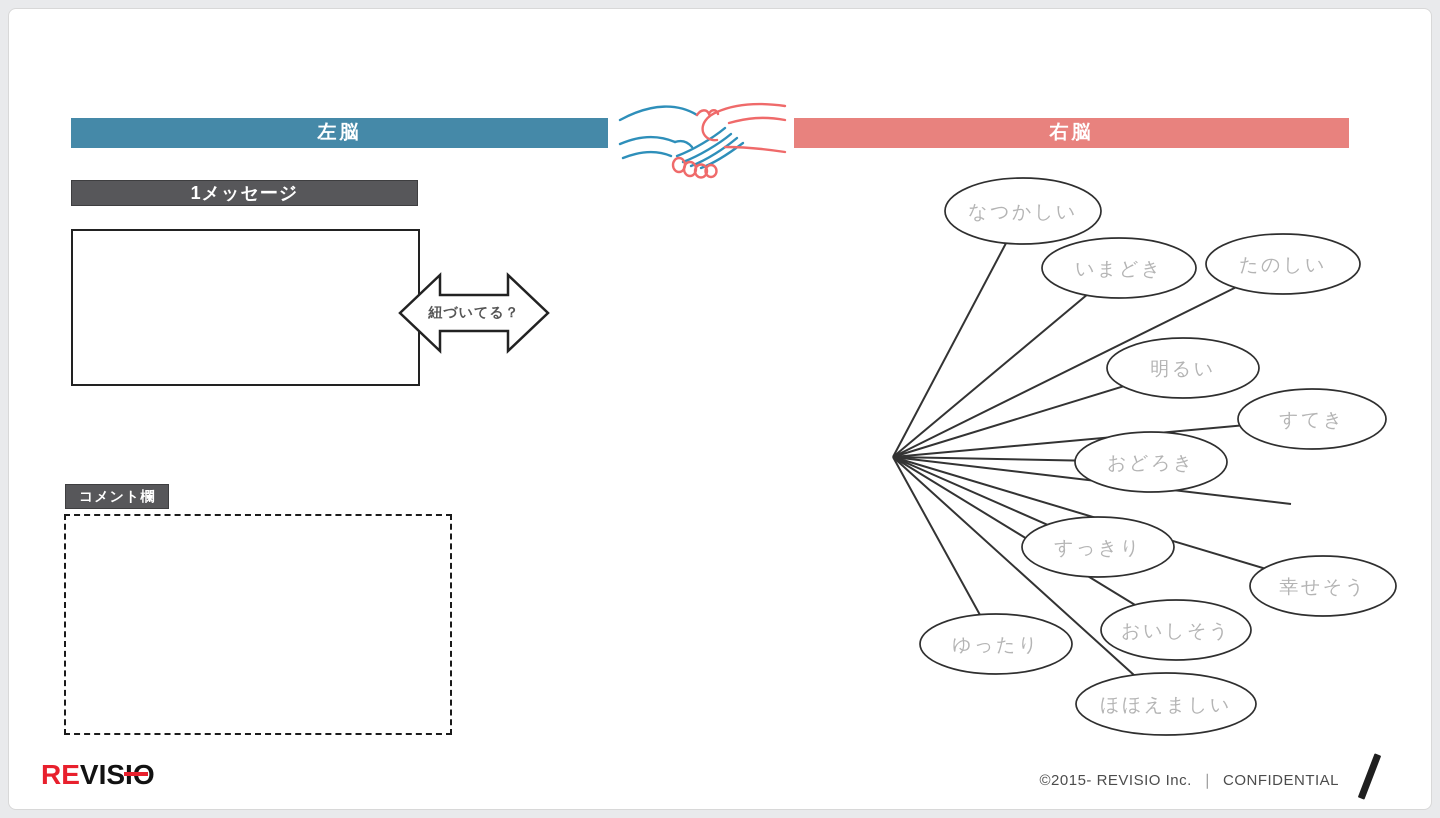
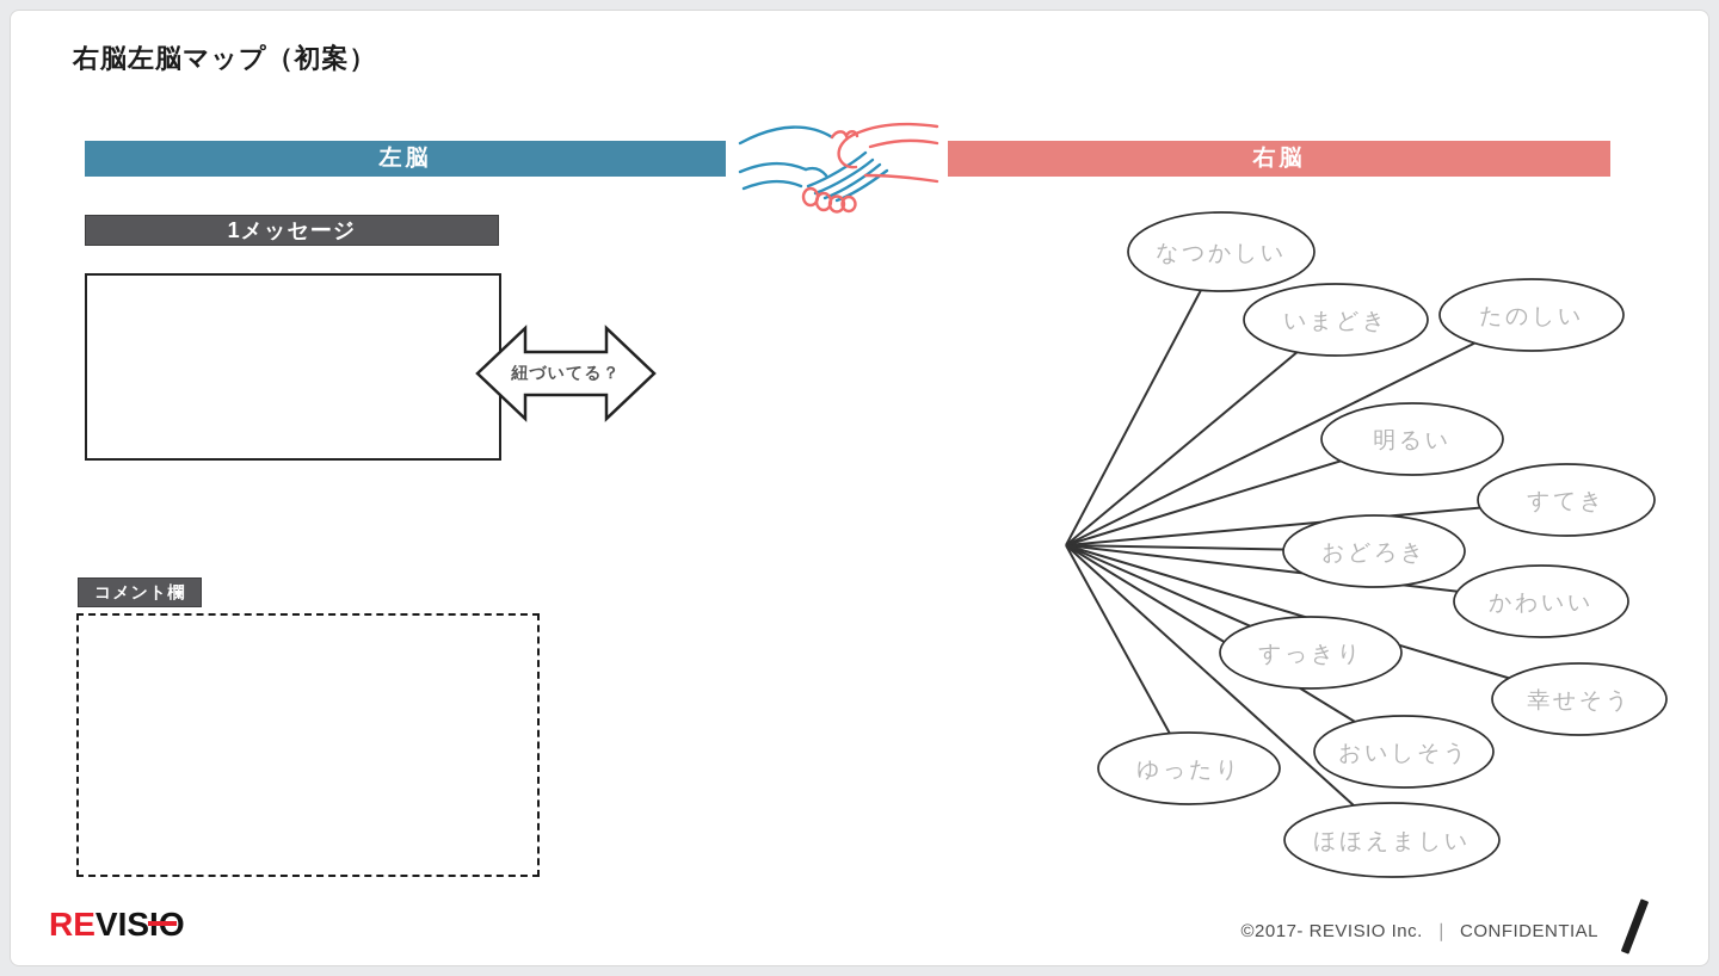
+ 右脳左脳マップ（初案）
  左脳
  右脳
  1メッセージ
  紐づいてる？
  コメント欄
  なつかしい
  いまどき
  たのしい
  明るい
  すてき
  おどろき
+ かわいい
  すっきり
  幸せそう
  おいしそう
  ゆったり
  ほほえましい
  REVIS
- ©2015- REVISIO Inc. ｜ CONFIDENTIAL
+ ©2017- REVISIO Inc. ｜ CONFIDENTIAL
